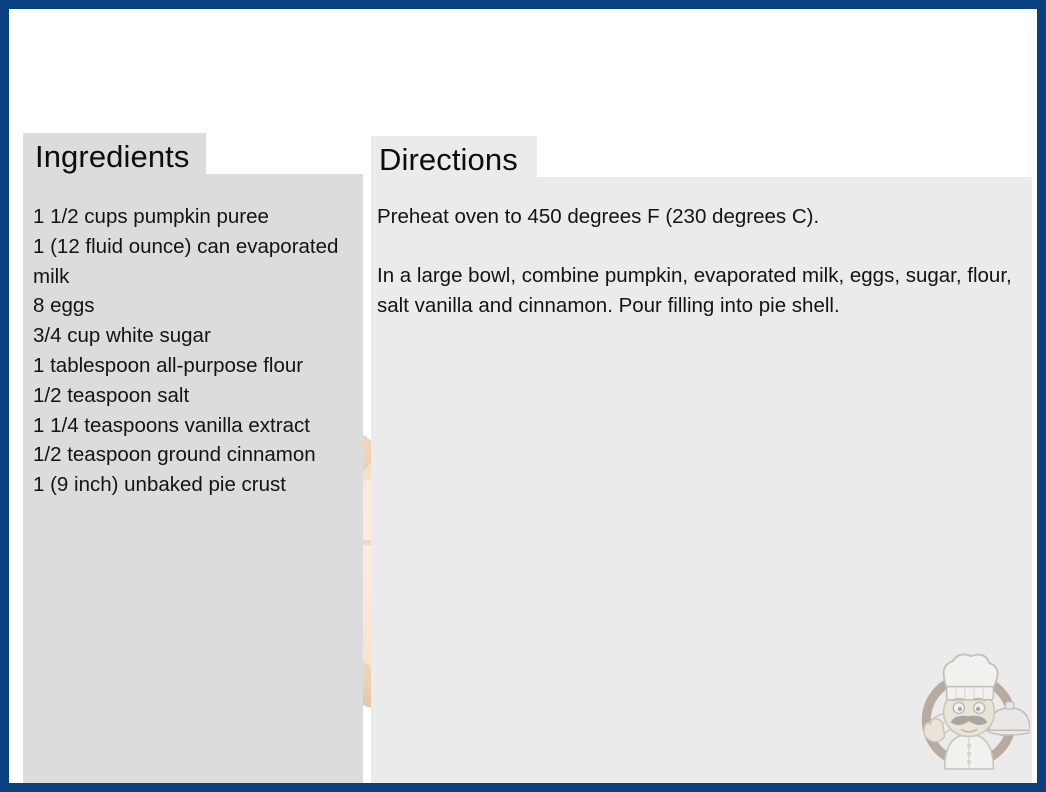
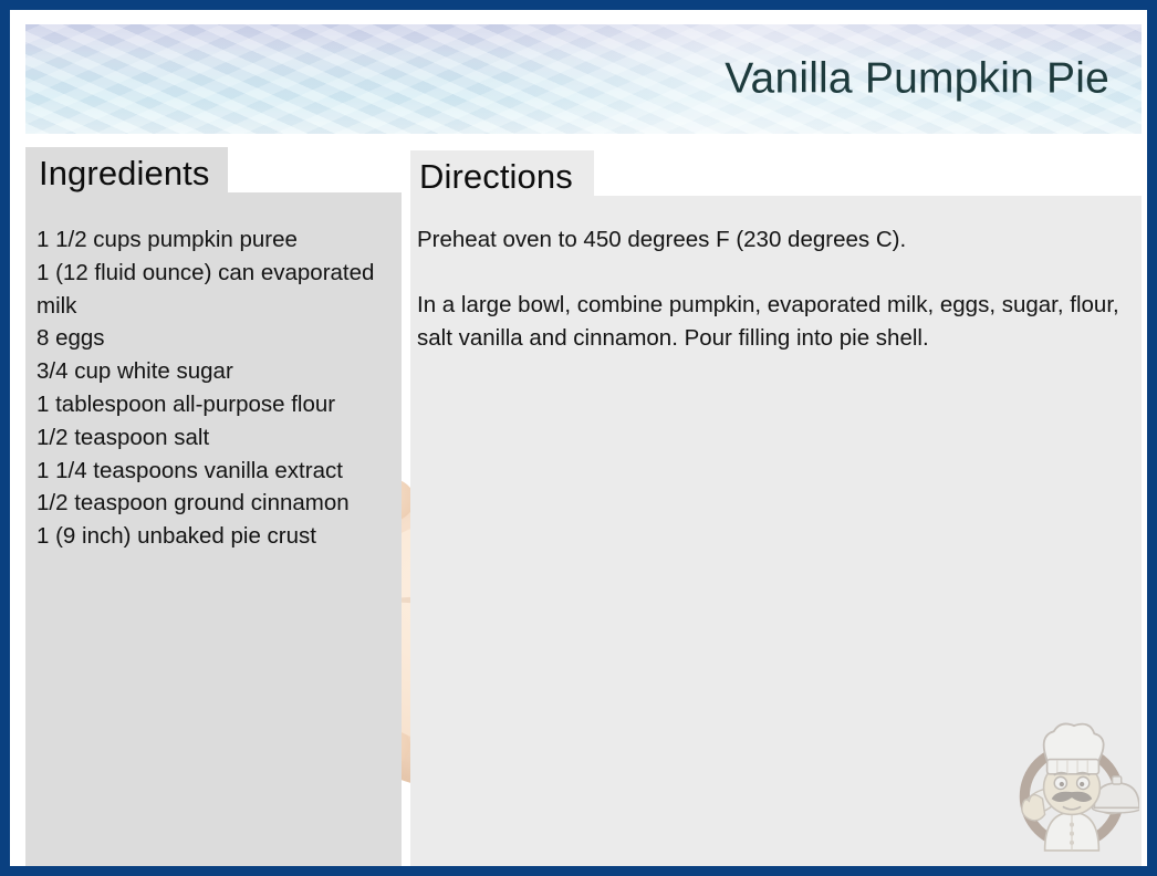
+ Vanilla Pumpkin Pie
  Ingredients
  1 1/2 cups pumpkin puree
  1 (12 fluid ounce) can evaporated milk
  8 eggs
  3/4 cup white sugar
  1 tablespoon all-purpose flour
  1/2 teaspoon salt
  1 1/4 teaspoons vanilla extract
  1/2 teaspoon ground cinnamon
  1 (9 inch) unbaked pie crust
  Directions
  Preheat oven to 450 degrees F (230 degrees C).
  In a large bowl, combine pumpkin, evaporated milk, eggs, sugar, flour, salt vanilla and cinnamon. Pour filling into pie shell.
